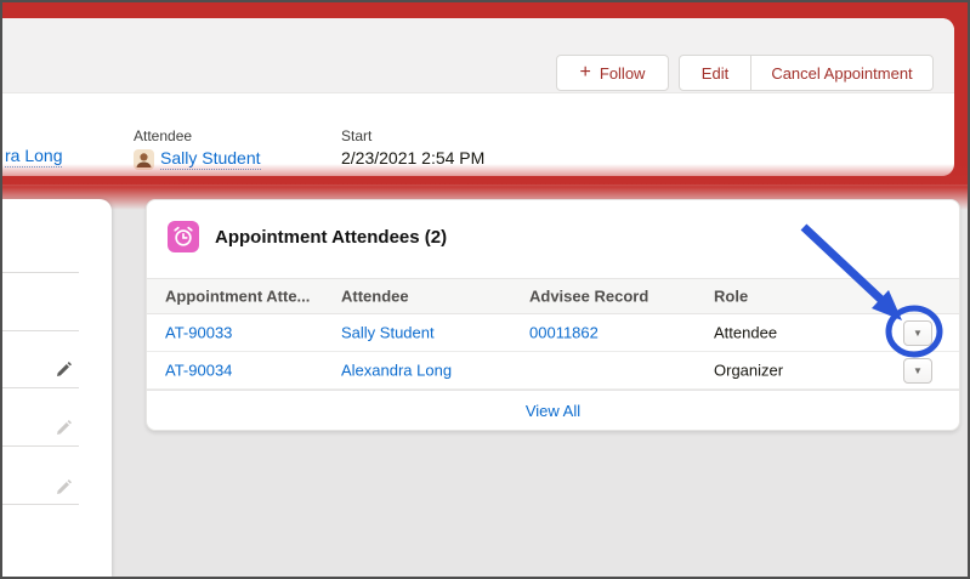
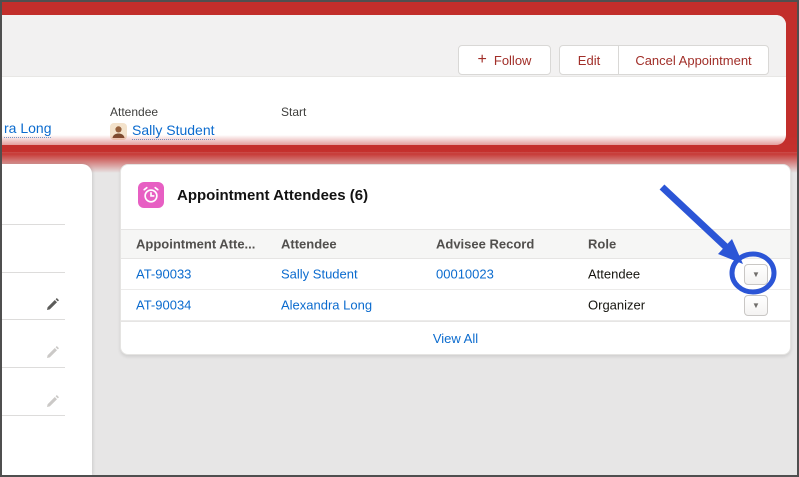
  +
  Follow
  Edit
  Cancel Appointment
  ra Long
  Attendee
  Sally Student
  Start
- 2/23/2021 2:54 PM
- Appointment Attendees (2)
+ Appointment Attendees (6)
  Appointment Atte...
  Attendee
  Advisee Record
  Role
  AT-90033
  Sally Student
- 00011862
+ 00010023
  Attendee
  ▼
  AT-90034
  Alexandra Long
  Organizer
  ▼
  View All
